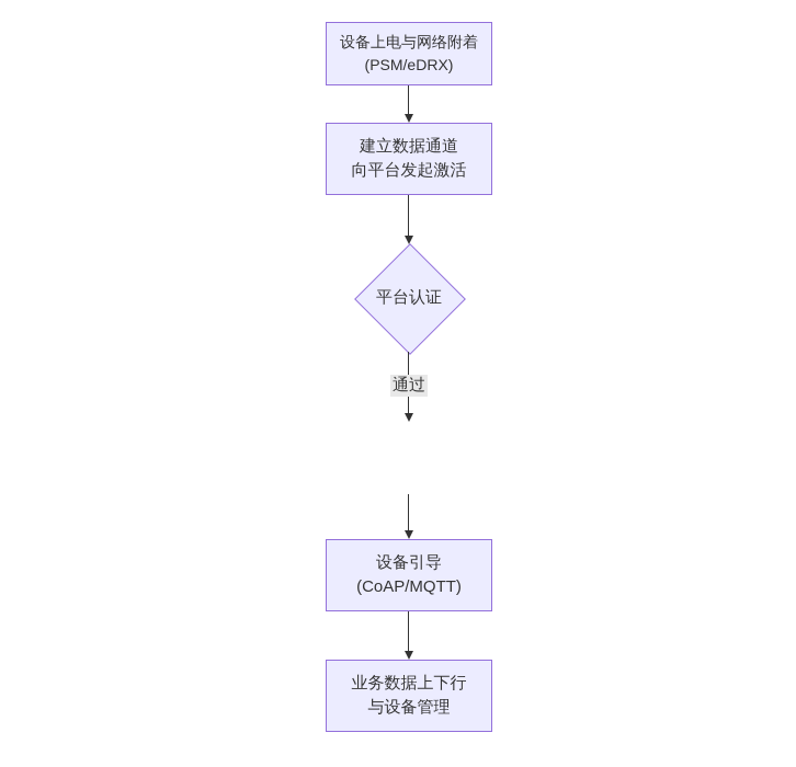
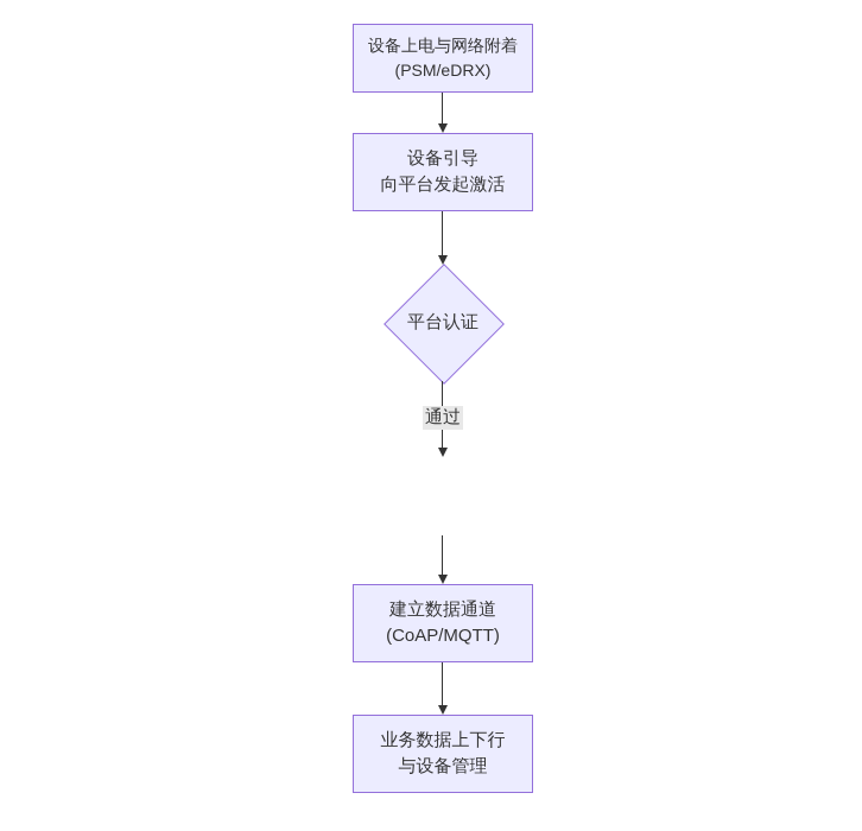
  设备上电与网络附着
  (PSM/eDRX)
- 建立数据通道
+ 设备引导
  向平台发起激活
  平台认证
  通过
- 设备引导
+ 建立数据通道
  (CoAP/MQTT)
  业务数据上下行
  与设备管理
